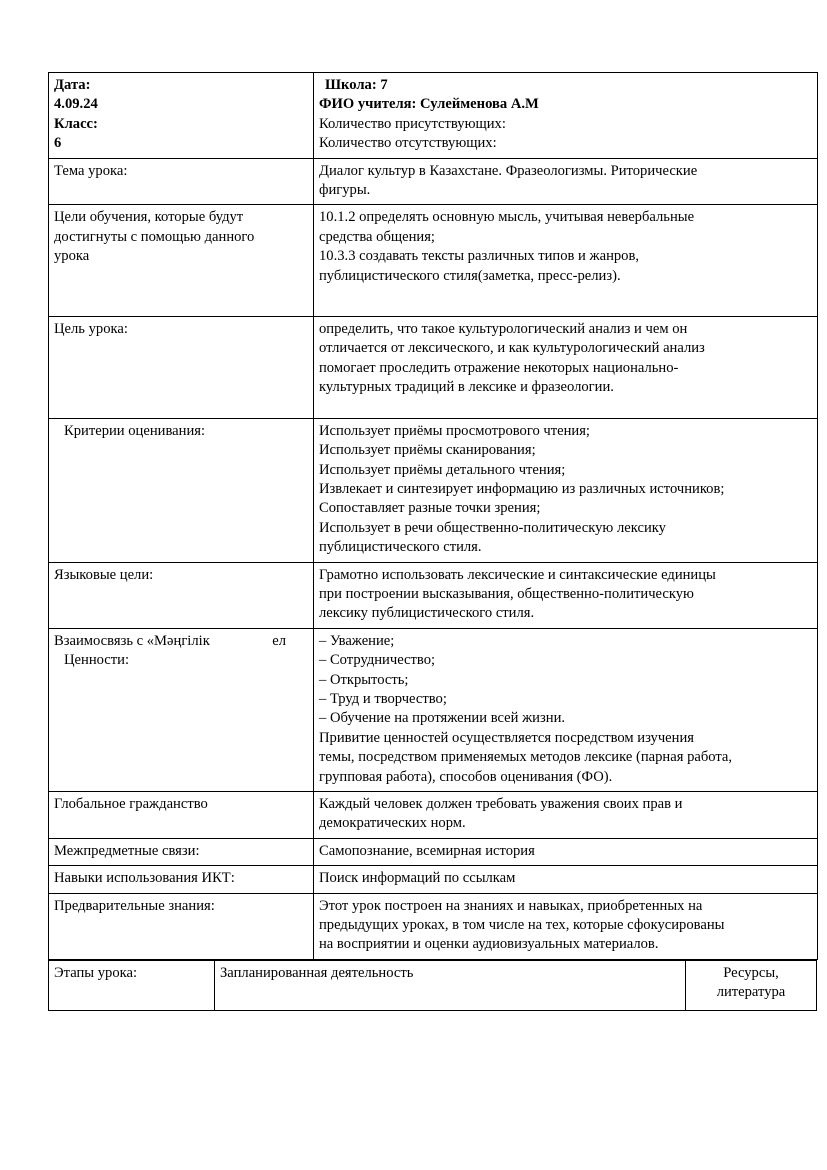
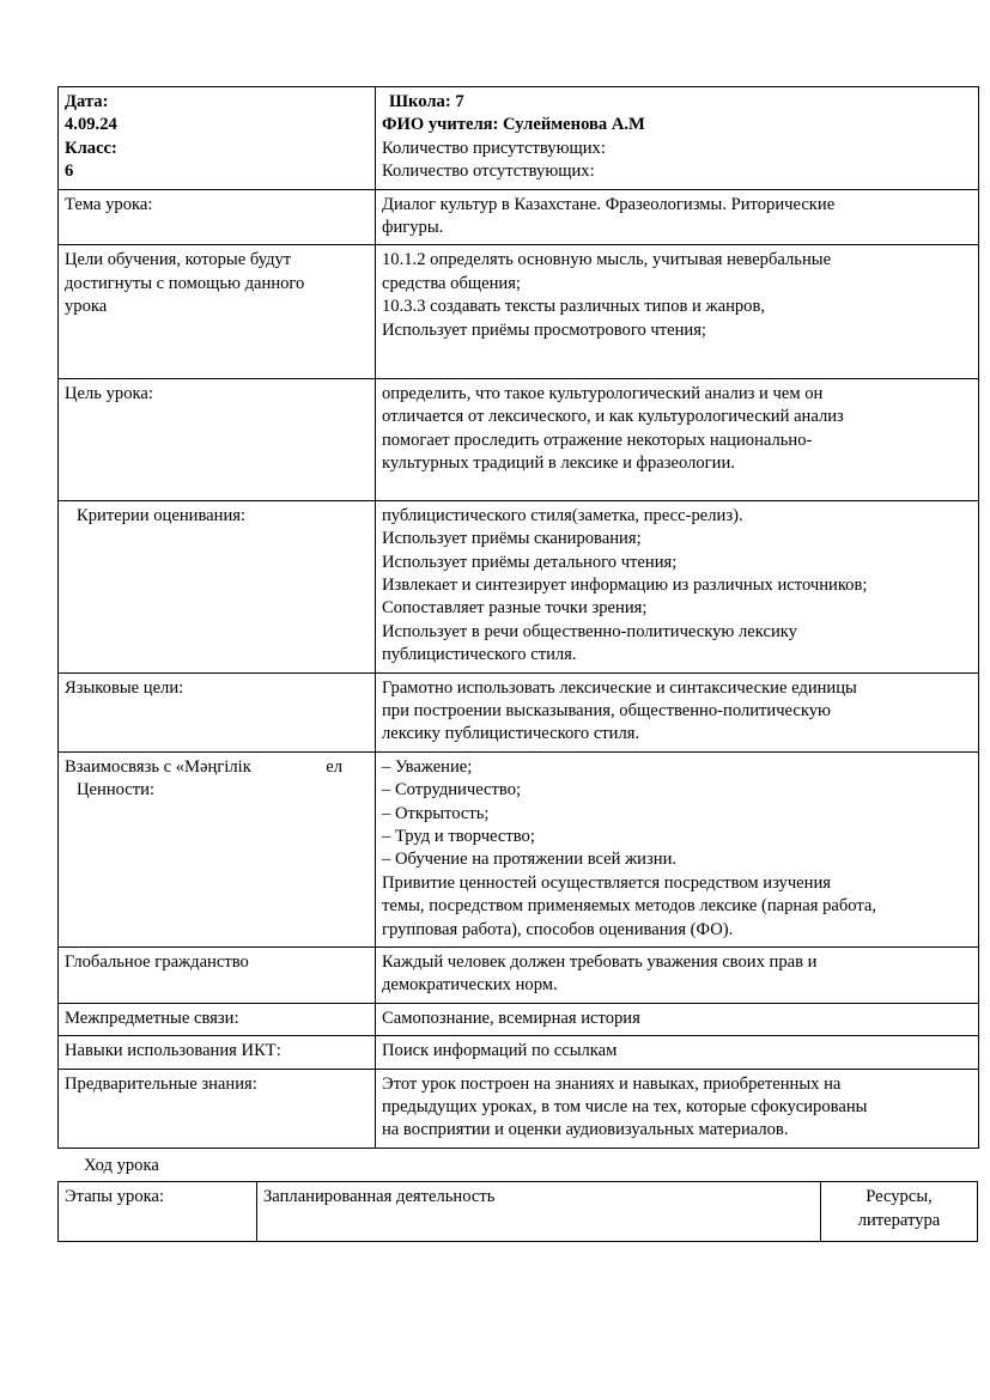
  Дата: 4.09.24 Класс: 6	Школа: 7 ФИО учителя: Сулейменова А.М Количество присутствующих: Количество отсутствующих:
  Тема урока:	Диалог культур в Казахстане. Фразеологизмы. Риторические фигуры.
- Цели обучения, которые будут достигнуты с помощью данного урока	10.1.2 определять основную мысль, учитывая невербальные средства общения; 10.3.3 создавать тексты различных типов и жанров, публицистического стиля(заметка, пресс-релиз).
+ Цели обучения, которые будут достигнуты с помощью данного урока	10.1.2 определять основную мысль, учитывая невербальные средства общения; 10.3.3 создавать тексты различных типов и жанров, Использует приёмы просмотрового чтения;
  Цель урока:	определить, что такое культурологический анализ и чем он отличается от лексического, и как культурологический анализ помогает проследить отражение некоторых национально- культурных традиций в лексике и фразеологии.
- Критерии оценивания:	Использует приёмы просмотрового чтения; Использует приёмы сканирования; Использует приёмы детального чтения; Извлекает и синтезирует информацию из различных источников; Сопоставляет разные точки зрения; Использует в речи общественно-политическую лексику публицистического стиля.
+ Критерии оценивания:	публицистического стиля(заметка, пресс-релиз). Использует приёмы сканирования; Использует приёмы детального чтения; Извлекает и синтезирует информацию из различных источников; Сопоставляет разные точки зрения; Использует в речи общественно-политическую лексику публицистического стиля.
  Языковые цели:	Грамотно использовать лексические и синтаксические единицы при построении высказывания, общественно-политическую лексику публицистического стиля.
  Взаимосвязь с «Мәңгілік ел Ценности:	– Уважение; – Сотрудничество; – Открытость; – Труд и творчество; – Обучение на протяжении всей жизни. Привитие ценностей осуществляется посредством изучения темы, посредством применяемых методов лексике (парная работа, групповая работа), способов оценивания (ФО).
  Глобальное гражданство	Каждый человек должен требовать уважения своих прав и демократических норм.
  Межпредметные связи:	Самопознание, всемирная история
  Навыки использования ИКТ:	Поиск информаций по ссылкам
  Предварительные знания:	Этот урок построен на знаниях и навыках, приобретенных на предыдущих уроках, в том числе на тех, которые сфокусированы на восприятии и оценки аудиовизуальных материалов.
+ Ход урока
  Этапы урока:	Запланированная деятельность	Ресурсы, литература
